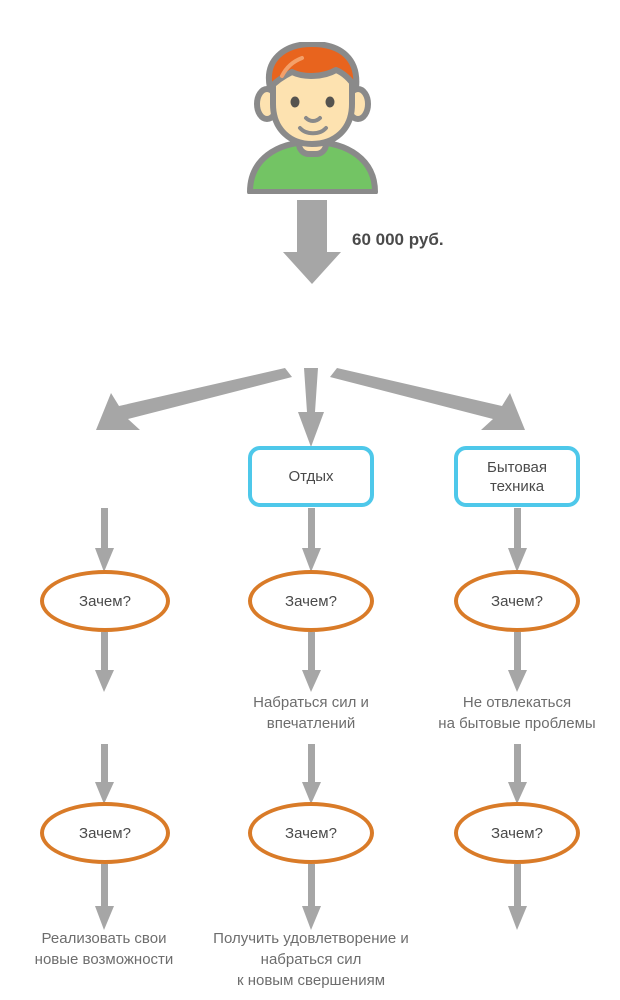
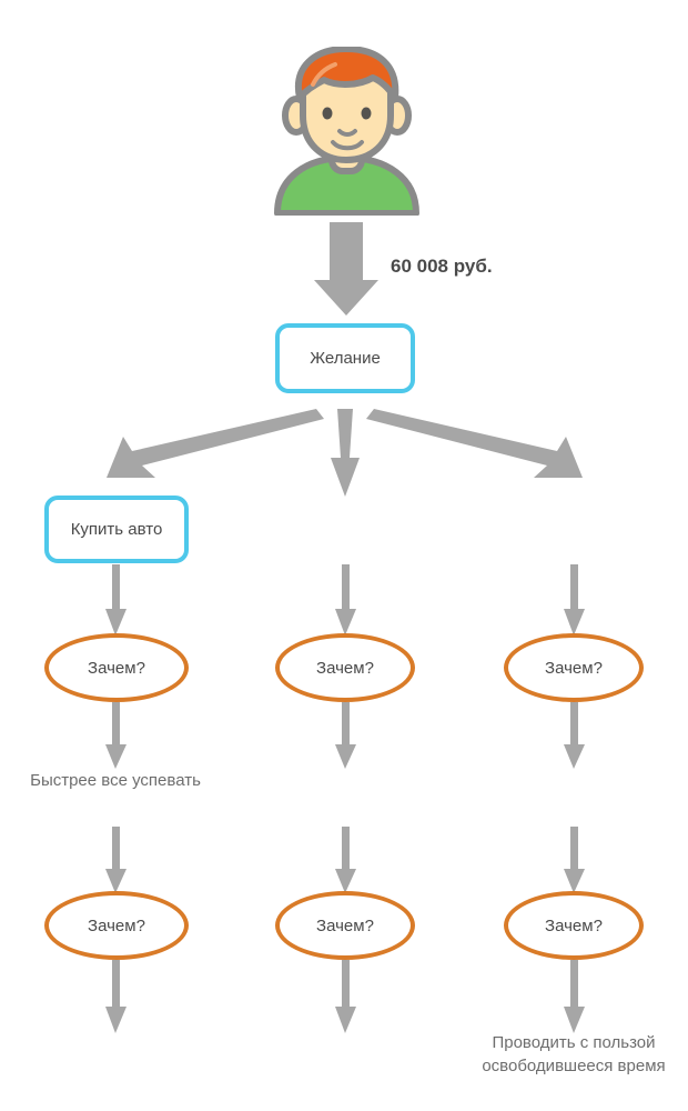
- 60 000 руб.
+ 60 008 руб.
+ Желание
+ Купить авто
  Зачем?
+ Быстрее все успевать
  Зачем?
- Реализовать свои
- новые возможности
- Отдых
  Зачем?
- Набраться сил и
- впечатлений
  Зачем?
- Получить удовлетворение и
- набраться сил
- к новым свершениям
- Бытовая
- техника
  Зачем?
- Не отвлекаться
- на бытовые проблемы
  Зачем?
+ Проводить с пользой
+ освободившееся время
